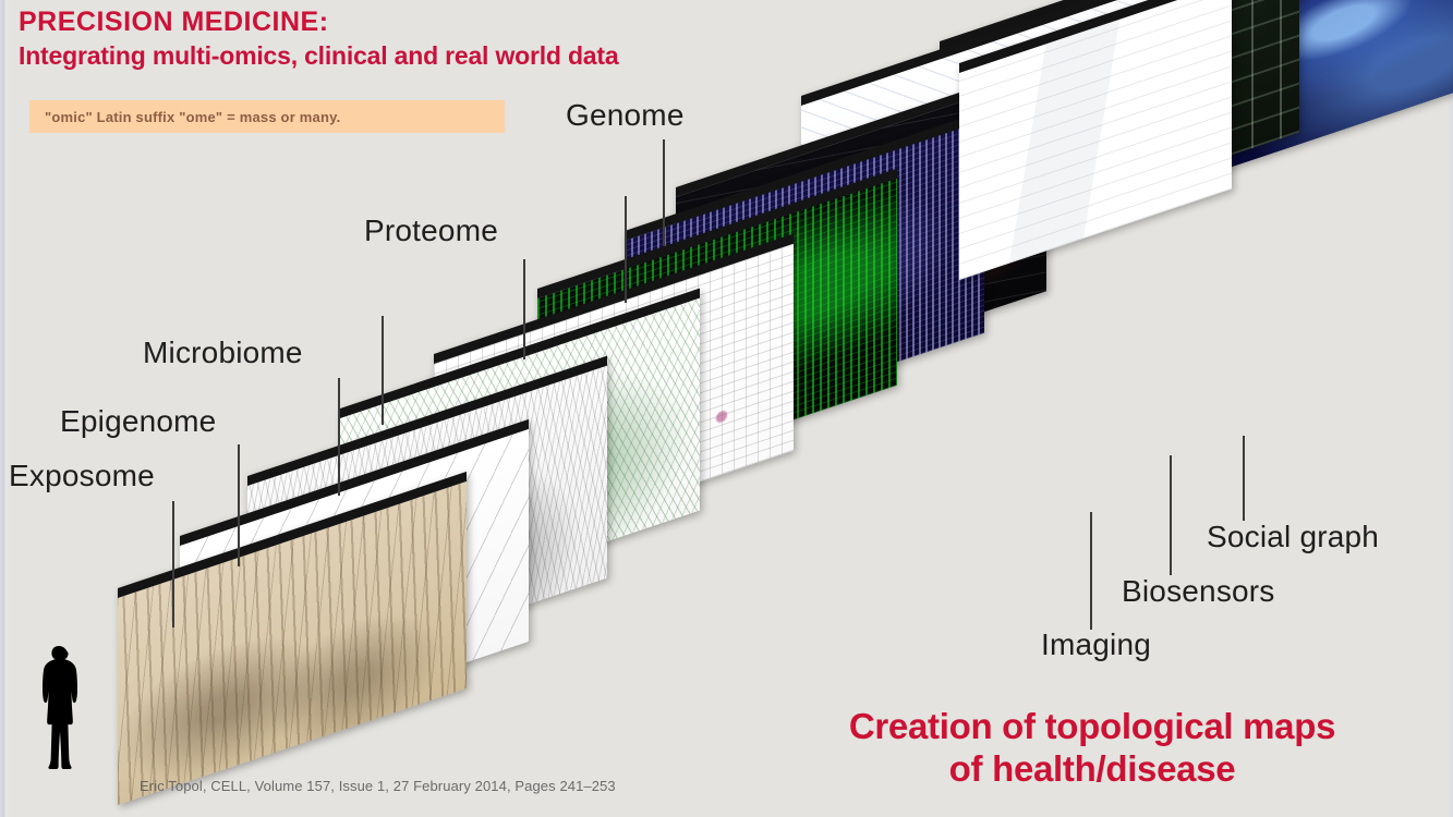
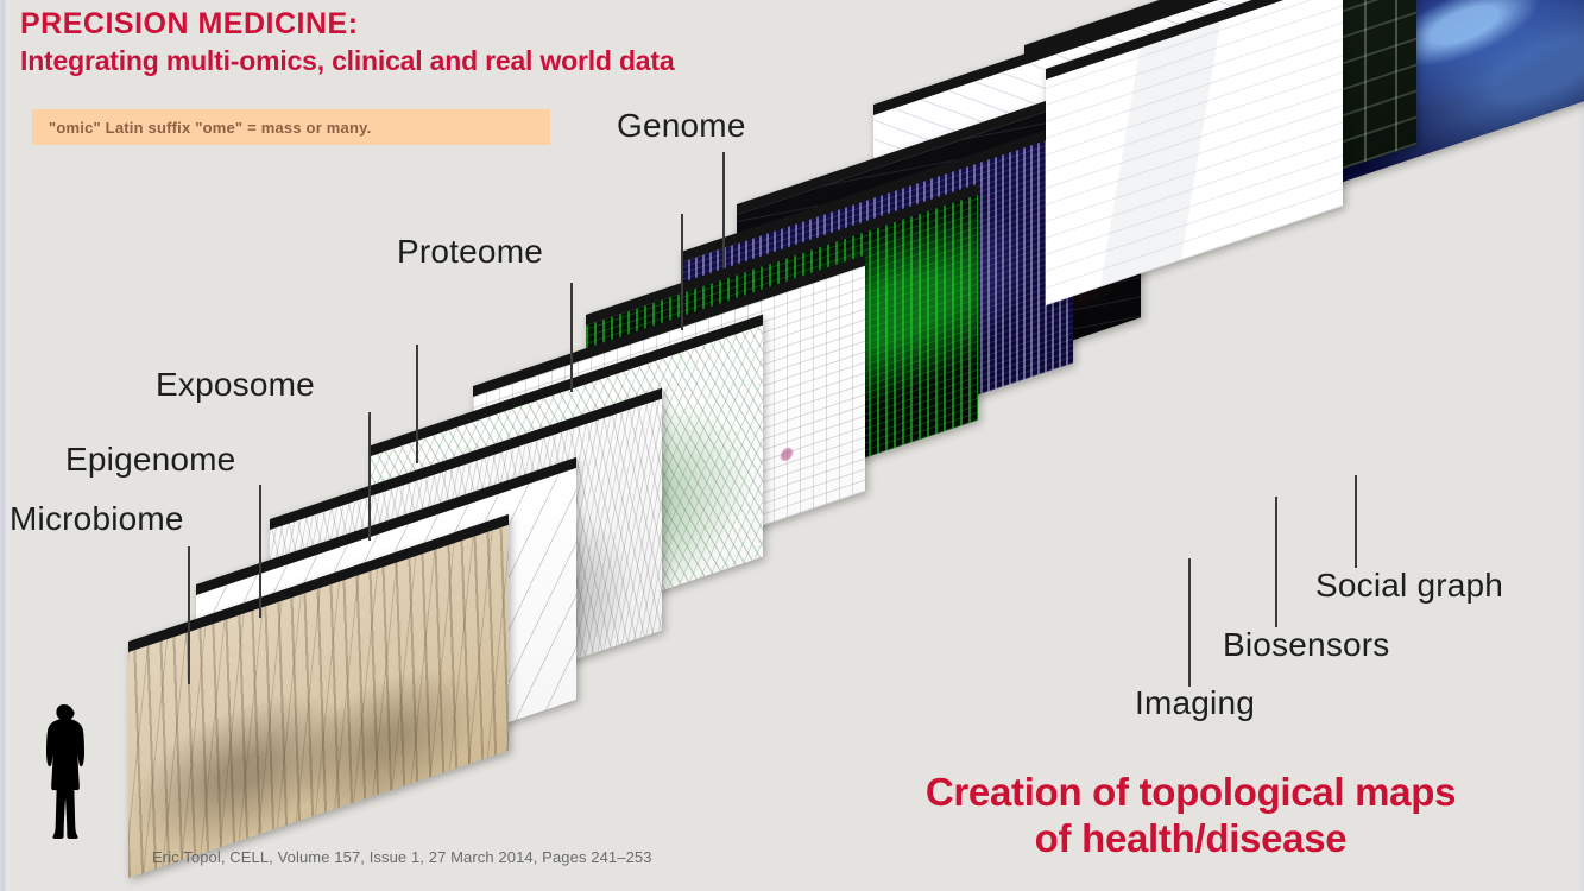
  PRECISION MEDICINE:
  Integrating multi-omics, clinical and real world data
  "omic" Latin suffix "ome" = mass or many.
  Genome
  Proteome
- Microbiome
+ Exposome
  Epigenome
- Exposome
+ Microbiome
  Imaging
  Biosensors
  Social graph
- Eric Topol, CELL, Volume 157, Issue 1, 27 February 2014, Pages 241–253
+ Eric Topol, CELL, Volume 157, Issue 1, 27 March 2014, Pages 241–253
  Creation of topological maps
  of health/disease
